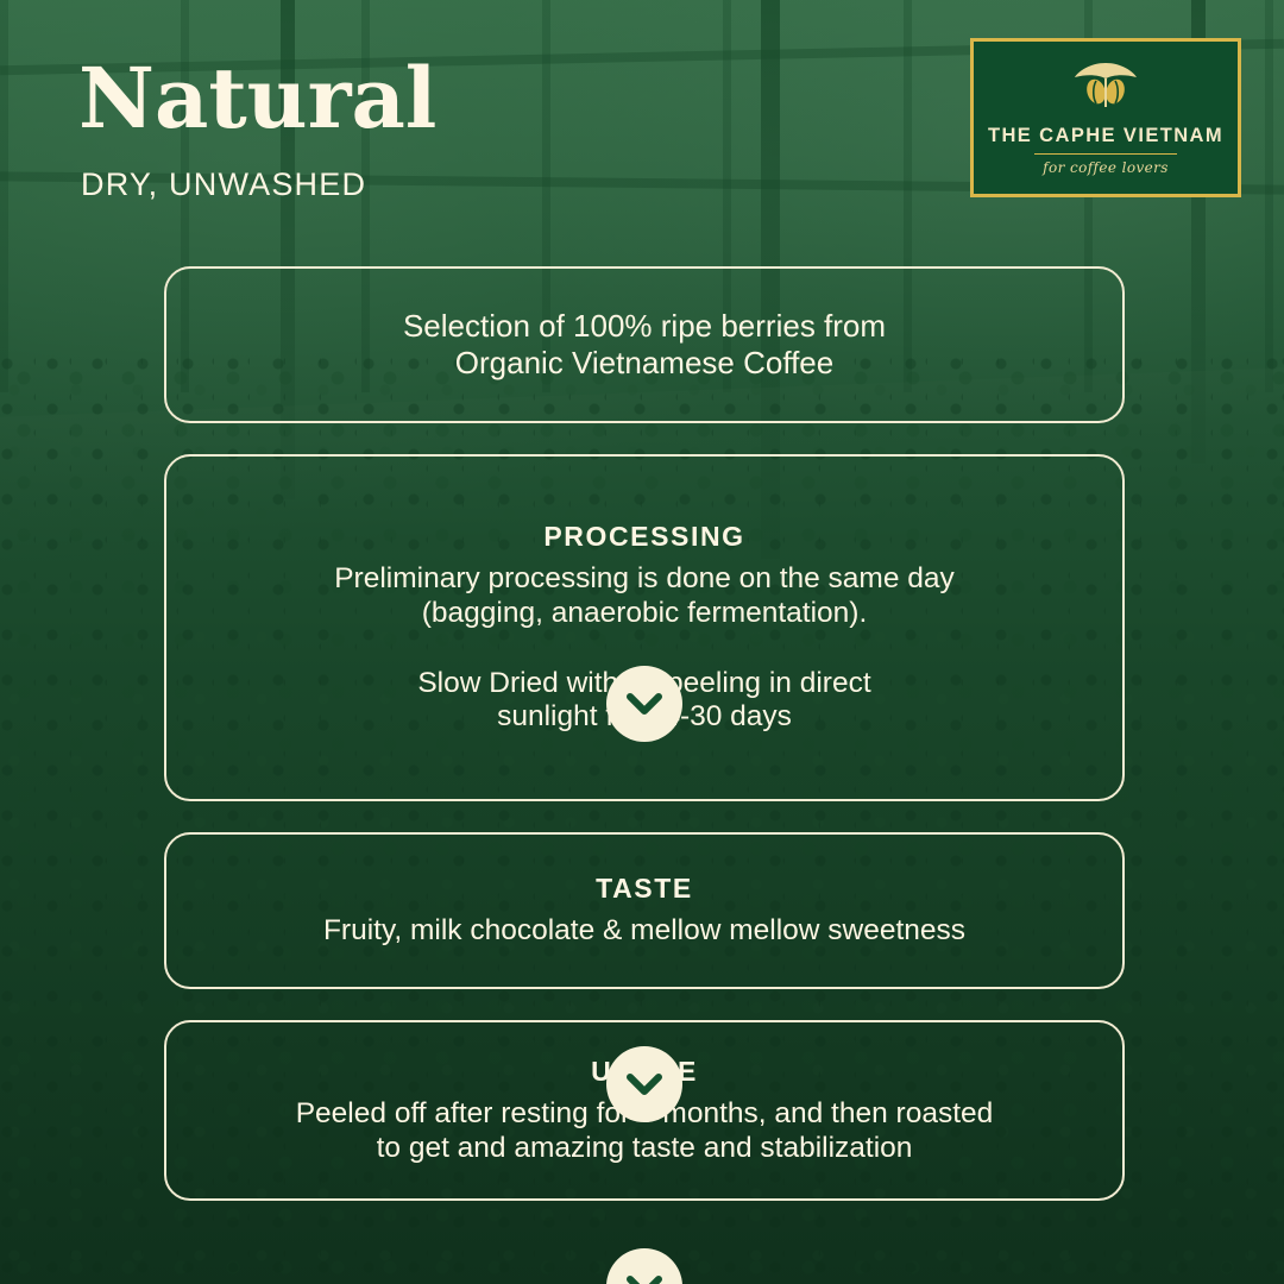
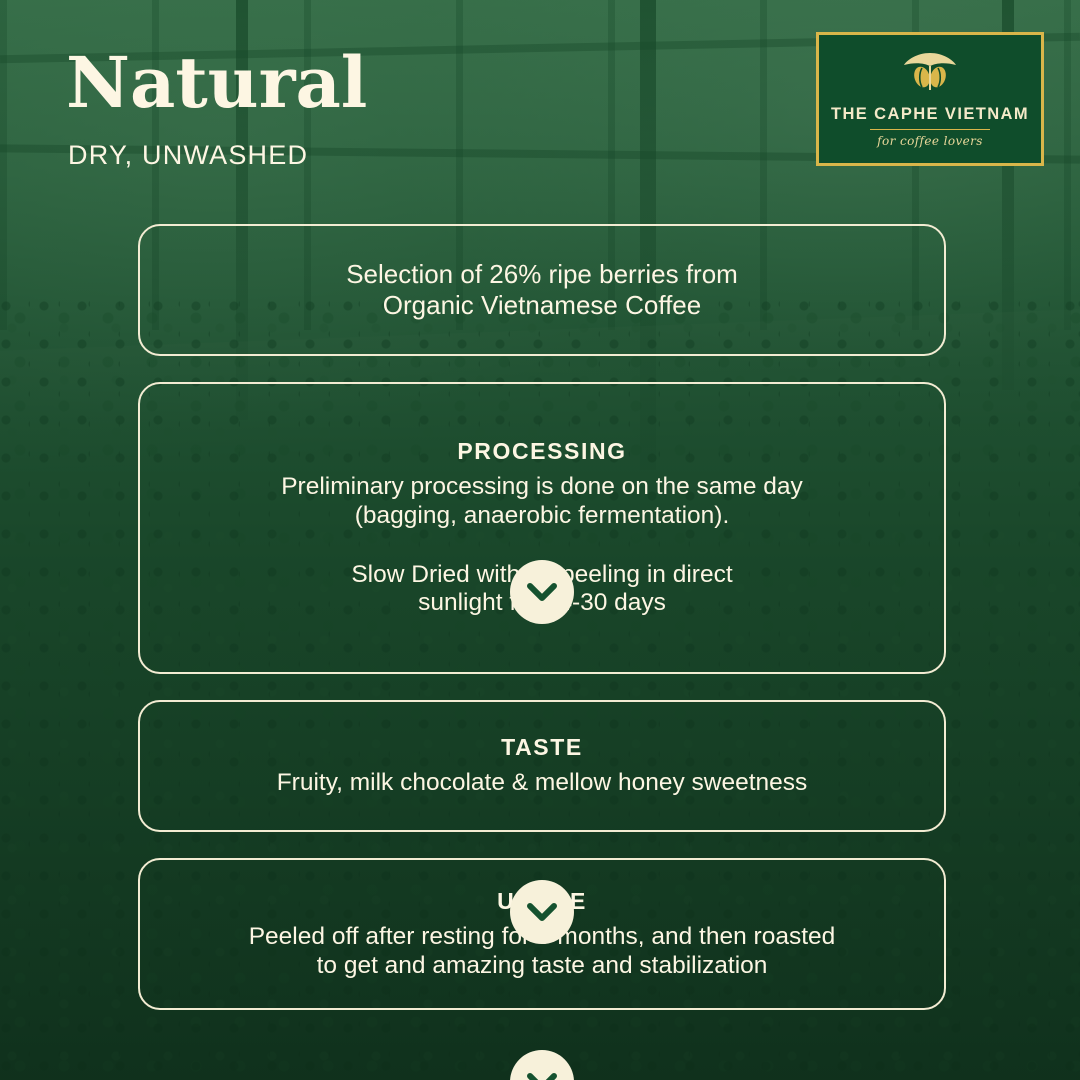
  Natural
  DRY, UNWASHED
  THE CAPHE VIETNAM
  for coffee lovers
- Selection of 100% ripe berries from
+ Selection of 26% ripe berries from
  Organic Vietnamese Coffee
  PROCESSING
  Preliminary processing is done on the same day
  (bagging, anaerobic fermentation).
  Slow Dried witheeling in direct
  sunlight-30 days
  TASTE
- Fruity, milk chocolate & mellow mellow sweetness
+ Fruity, milk chocolate & mellow honey sweetness
  Peeled off after resting fo months, and then roasted
  to get and amazing taste and stabilization
